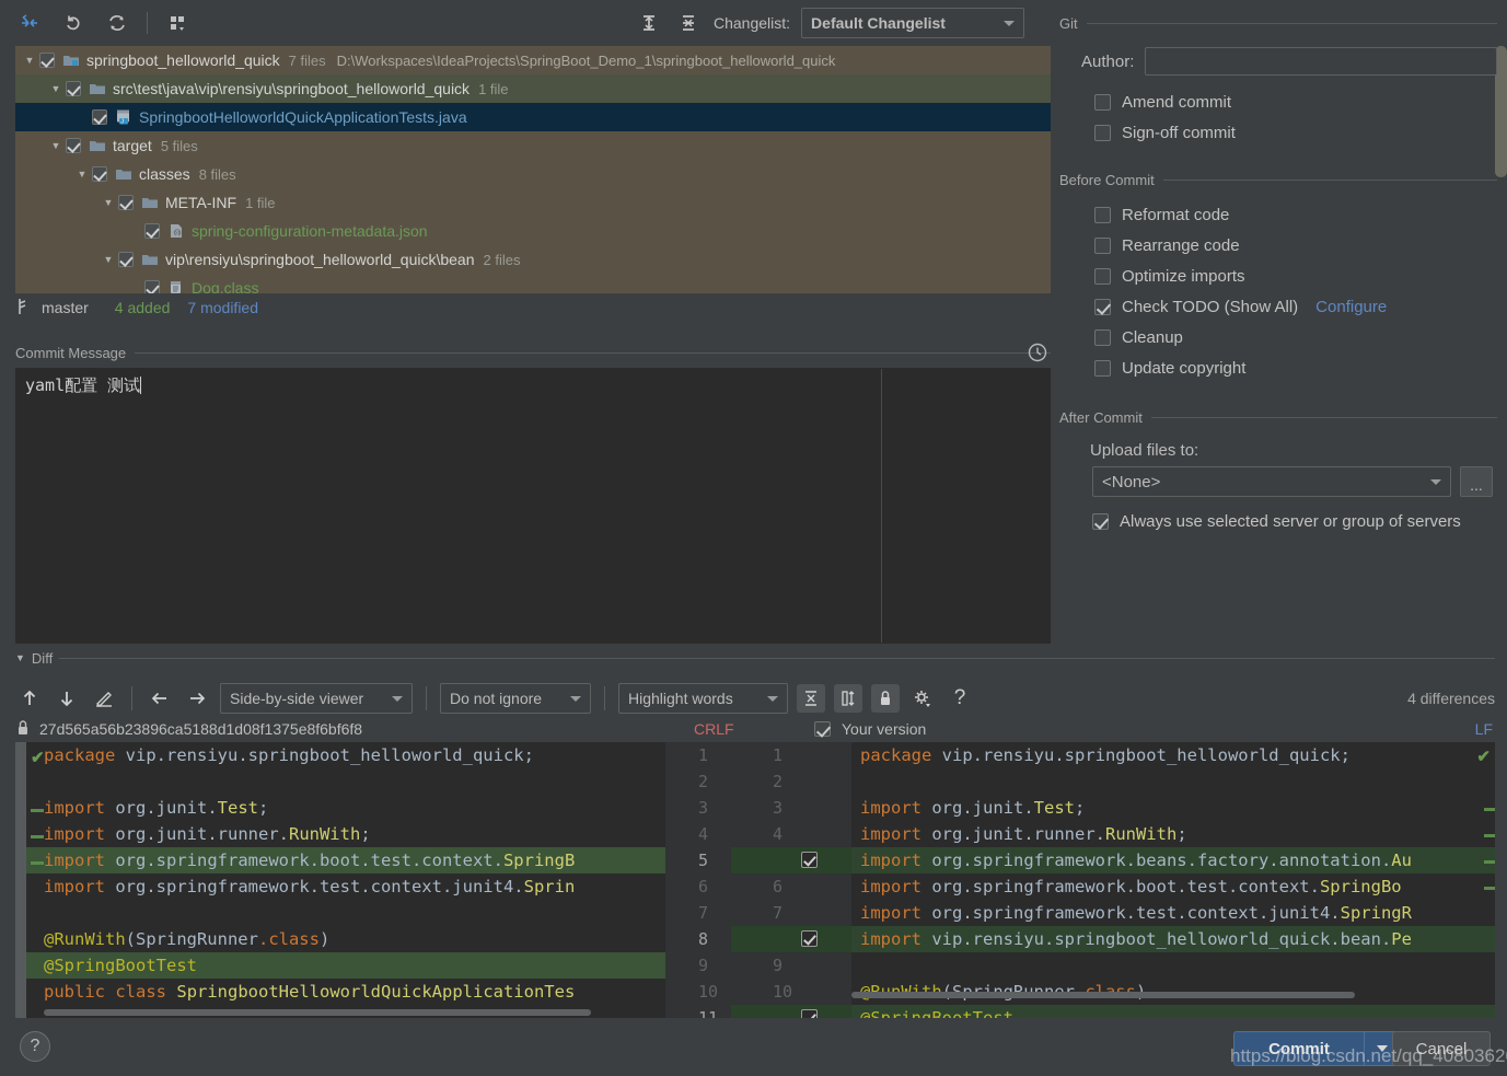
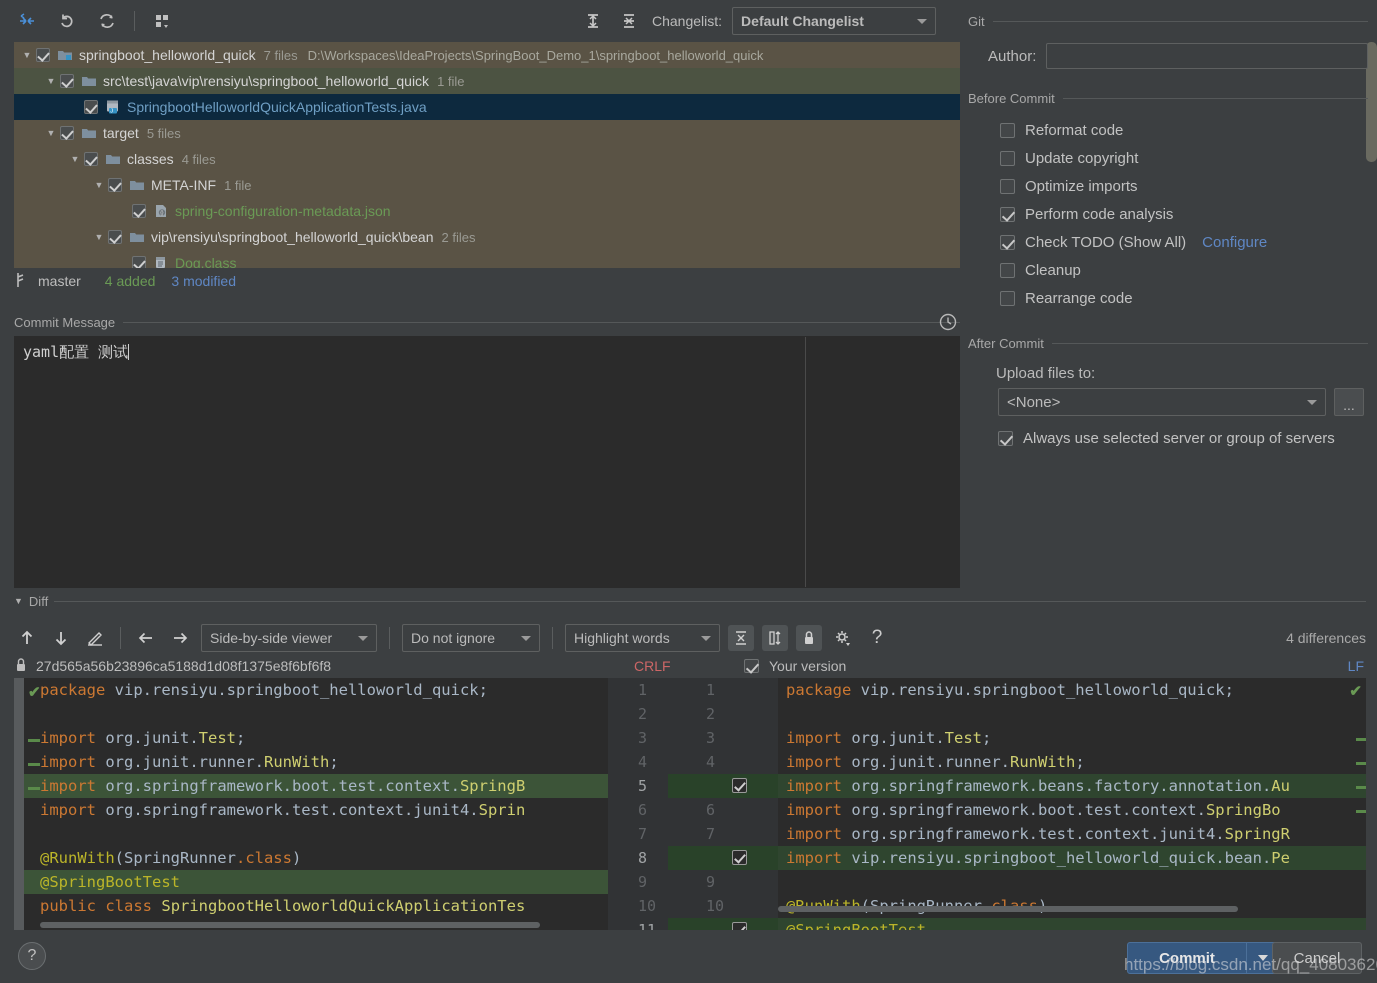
  Changelist:
  Default Changelist
  ▼
  springboot_helloworld_quick
  7 files
  D:\Workspaces\IdeaProjects\SpringBoot_Demo_1\springboot_helloworld_quick
  ▼
  src\test\java\vip\rensiyu\springboot_helloworld_quick
  1 file
  SpringbootHelloworldQuickApplicationTests.java
  ▼
  target
  5 files
  ▼
  classes
- 8 files
+ 4 files
  ▼
  META-INF
  1 file
  spring-configuration-metadata.json
  ▼
  vip\rensiyu\springboot_helloworld_quick\bean
  2 files
  Dog.class
  master
  4 added
- 7 modified
+ 3 modified
  Commit Message
  yaml配置 测试
  Git
  Author:
- Amend commit
- Sign-off commit
  Before Commit
  Reformat code
- Rearrange code
+ Update copyright
  Optimize imports
+ Perform code analysis
  Check TODO (Show All)
  Configure
  Cleanup
- Update copyright
+ Rearrange code
  After Commit
  Upload files to:
  <None>
  ...
  Always use selected server or group of servers
  ▼
  Diff
  Side-by-side viewer
  Do not ignore
  Highlight words
  ?
  4 differences
  27d565a56b23896ca5188d1d08f1375e8f6bf6f8
  CRLF
  Your version
  LF
  package vip.rensiyu.springboot_helloworld_quick;
  import org.junit.Test;
  import org.junit.runner.RunWith;
  import org.springframework.boot.test.context.SpringB
  import org.springframework.test.context.junit4.Sprin
  @RunWith(SpringRunner.class)
  @SpringBootTest
  public class SpringbootHelloworldQuickApplicationTes
  ✔
  1
  1
  2
  2
  3
  3
  4
  4
  5
  6
  6
  7
  7
  8
  9
  9
  10
  10
  package vip.rensiyu.springboot_helloworld_quick;
  import org.junit.Test;
  import org.junit.runner.RunWith;
  import org.springframework.beans.factory.annotation.Au
  import org.springframework.boot.test.context.SpringBo
  import org.springframework.test.context.junit4.SpringR
  import vip.rensiyu.springboot_helloworld_quick.bean.Pe
  ✔
  ?
  Commit
  Cancel
  https://blog.csdn.net/qq_4080362
